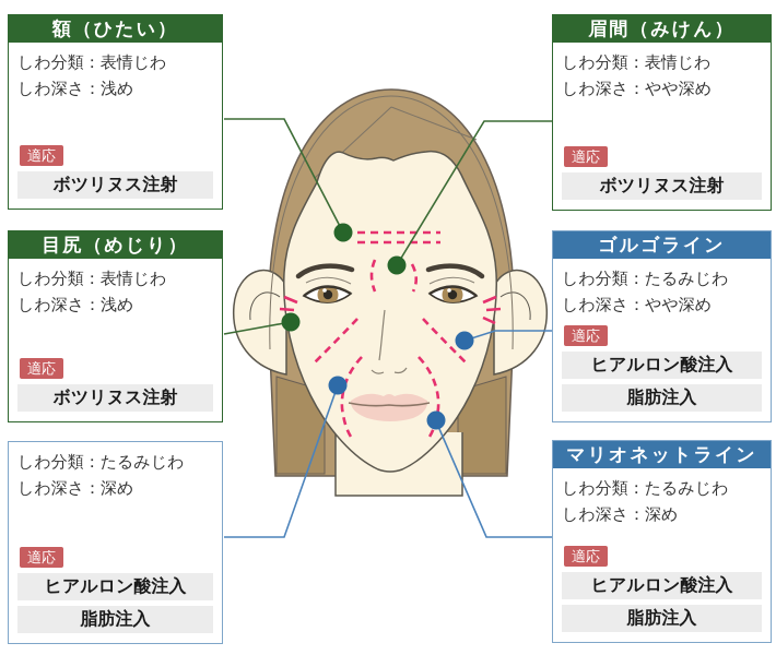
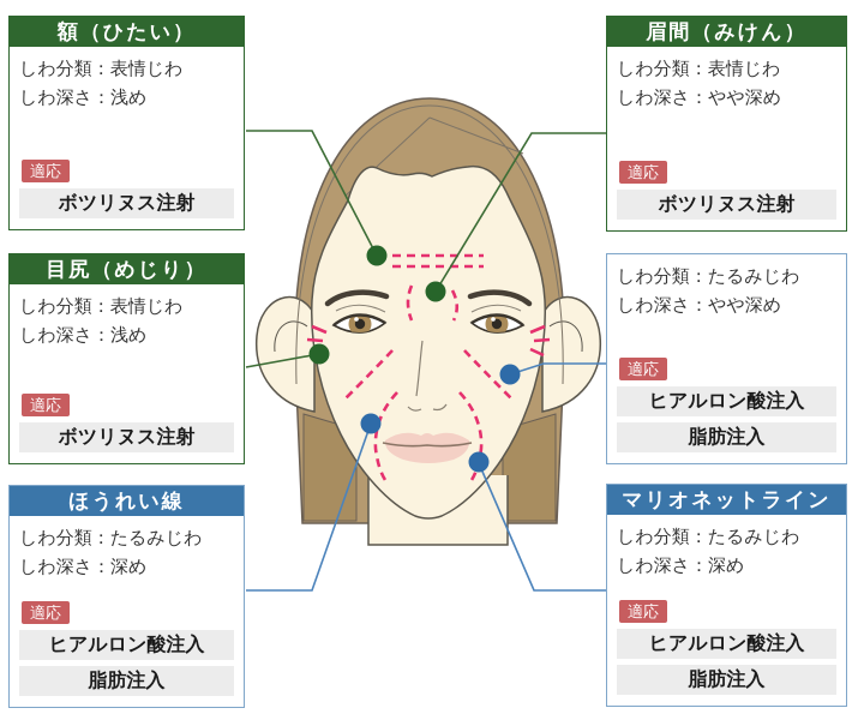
  額（ひたい）
  しわ分類：表情じわ
  しわ深さ：浅め
  適応
  ボツリヌス注射
  眉間（みけん）
  しわ分類：表情じわ
  しわ深さ：やや深め
  適応
  ボツリヌス注射
  目尻（めじり）
  しわ分類：表情じわ
  しわ深さ：浅め
  適応
  ボツリヌス注射
- ゴルゴライン
  しわ分類：たるみじわ
  しわ深さ：やや深め
  適応
  ヒアルロン酸注入
  脂肪注入
+ ほうれい線
  しわ分類：たるみじわ
  しわ深さ：深め
  適応
  ヒアルロン酸注入
  脂肪注入
  マリオネットライン
  しわ分類：たるみじわ
  しわ深さ：深め
  適応
  ヒアルロン酸注入
  脂肪注入
